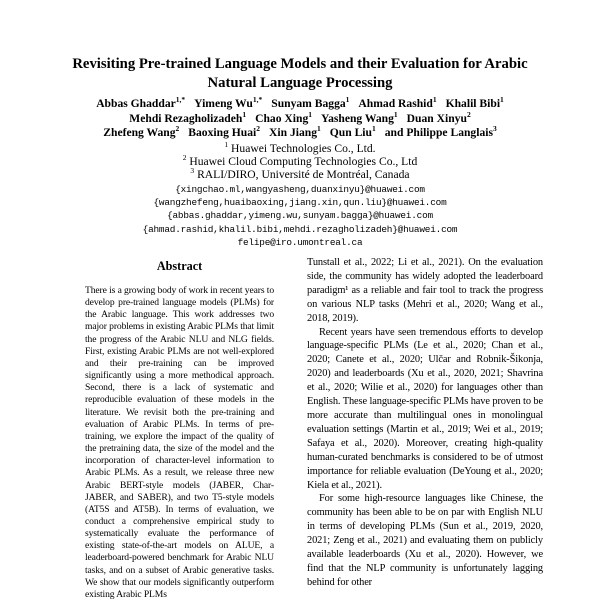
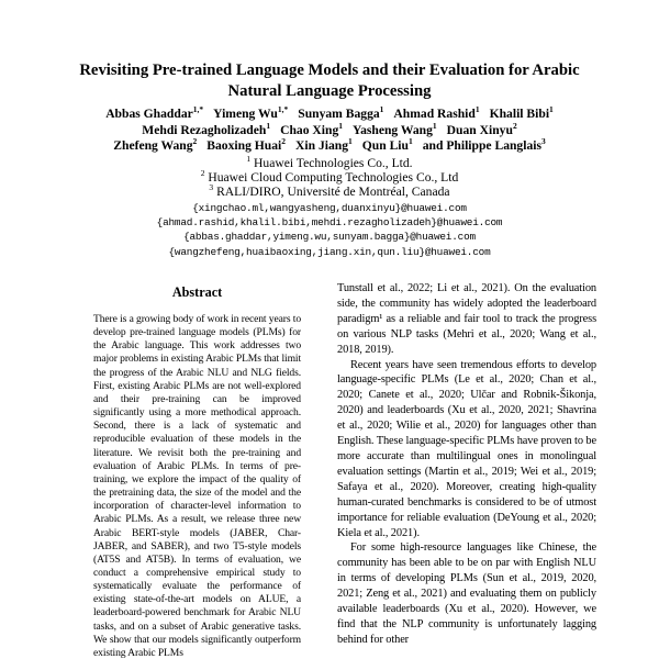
  Revisiting Pre-trained Language Models and their Evaluation for Arabic
  Natural Language Processing
  Abbas Ghaddar1,* Yimeng Wu1,* Sunyam Bagga1 Ahmad Rashid1 Khalil Bibi1
  Mehdi Rezagholizadeh1 Chao Xing1 Yasheng Wang1 Duan Xinyu2
  Zhefeng Wang2 Baoxing Huai2 Xin Jiang1 Qun Liu1 and Philippe Langlais3
  1 Huawei Technologies Co., Ltd.
  2 Huawei Cloud Computing Technologies Co., Ltd
  3 RALI/DIRO, Université de Montréal, Canada
  {xingchao.ml,wangyasheng,duanxinyu}@huawei.com
- {wangzhefeng,huaibaoxing,jiang.xin,qun.liu}@huawei.com
+ {ahmad.rashid,khalil.bibi,mehdi.rezagholizadeh}@huawei.com
  {abbas.ghaddar,yimeng.wu,sunyam.bagga}@huawei.com
- {ahmad.rashid,khalil.bibi,mehdi.rezagholizadeh}@huawei.com
+ {wangzhefeng,huaibaoxing,jiang.xin,qun.liu}@huawei.com
- felipe@iro.umontreal.ca
  Abstract
  There is a growing body of work in recent years to develop pre-trained language models (PLMs) for the Arabic language. This work addresses two major problems in existing Arabic PLMs that limit the progress of the Arabic NLU and NLG fields. First, existing Arabic PLMs are not well-explored and their pre-training can be improved significantly using a more methodical approach. Second, there is a lack of systematic and reproducible evaluation of these models in the literature. We revisit both the pre-training and evaluation of Arabic PLMs. In terms of pre-training, we explore the impact of the quality of the pretraining data, the size of the model and the incorporation of character-level information to Arabic PLMs. As a result, we release three new Arabic BERT-style models (JABER, Char-JABER, and SABER), and two T5-style models (AT5S and AT5B). In terms of evaluation, we conduct a comprehensive empirical study to systematically evaluate the performance of existing state-of-the-art models on ALUE, a leaderboard-powered benchmark for Arabic NLU tasks, and on a subset of Arabic generative tasks. We show that our models significantly outperform existing Arabic PLMs
  Tunstall et al., 2022; Li et al., 2021). On the evaluation side, the community has widely adopted the leaderboard paradigm¹ as a reliable and fair tool to track the progress on various NLP tasks (Mehri et al., 2020; Wang et al., 2018, 2019).
  Recent years have seen tremendous efforts to develop language-specific PLMs (Le et al., 2020; Chan et al., 2020; Canete et al., 2020; Ulčar and Robnik-Šikonja, 2020) and leaderboards (Xu et al., 2020, 2021; Shavrina et al., 2020; Wilie et al., 2020) for languages other than English. These language-specific PLMs have proven to be more accurate than multilingual ones in monolingual evaluation settings (Martin et al., 2019; Wei et al., 2019; Safaya et al., 2020). Moreover, creating high-quality human-curated benchmarks is considered to be of utmost importance for reliable evaluation (DeYoung et al., 2020; Kiela et al., 2021).
  For some high-resource languages like Chinese, the community has been able to be on par with English NLU in terms of developing PLMs (Sun et al., 2019, 2020, 2021; Zeng et al., 2021) and evaluating them on publicly available leaderboards (Xu et al., 2020). However, we find that the NLP community is unfortunately lagging behind for other
